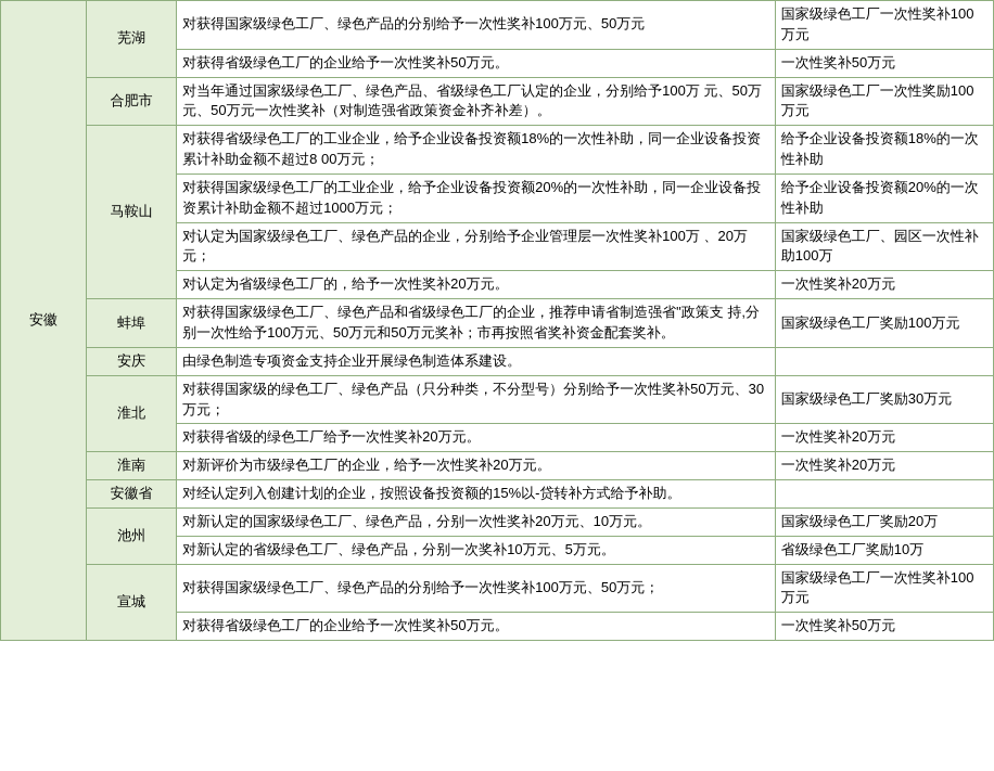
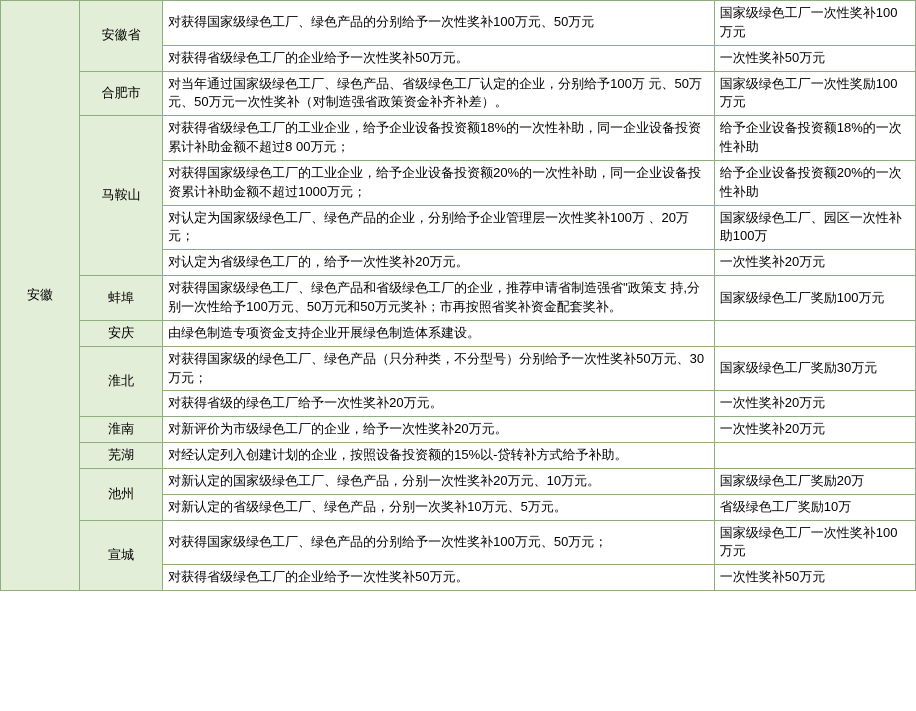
- 安徽	芜湖	对获得国家级绿色工厂、绿色产品的分别给予一次性奖补100万元、50万元	国家级绿色工厂一次性奖补100万元
+ 安徽	安徽省	对获得国家级绿色工厂、绿色产品的分别给予一次性奖补100万元、50万元	国家级绿色工厂一次性奖补100万元
  对获得省级绿色工厂的企业给予一次性奖补50万元。	一次性奖补50万元
  合肥市	对当年通过国家级绿色工厂、绿色产品、省级绿色工厂认定的企业，分别给予100万 元、50万元、50万元一次性奖补（对制造强省政策资金补齐补差）。	国家级绿色工厂一次性奖励100万元
  马鞍山	对获得省级绿色工厂的工业企业，给予企业设备投资额18%的一次性补助，同一企业设备投资累计补助金额不超过8 00万元；	给予企业设备投资额18%的一次性补助
  对获得国家级绿色工厂的工业企业，给予企业设备投资额20%的一次性补助，同一企业设备投资累计补助金额不超过1000万元；	给予企业设备投资额20%的一次性补助
  对认定为国家级绿色工厂、绿色产品的企业，分别给予企业管理层一次性奖补100万 、20万元；	国家级绿色工厂、园区一次性补助100万
  对认定为省级绿色工厂的，给予一次性奖补20万元。	一次性奖补20万元
  蚌埠	对获得国家级绿色工厂、绿色产品和省级绿色工厂的企业，推荐申请省制造强省"政策支 持,分别一次性给予100万元、50万元和50万元奖补；市再按照省奖补资金配套奖补。	国家级绿色工厂奖励100万元
  安庆	由绿色制造专项资金支持企业开展绿色制造体系建设。
  淮北	对获得国家级的绿色工厂、绿色产品（只分种类，不分型号）分别给予一次性奖补50万元、30万元；	国家级绿色工厂奖励30万元
  对获得省级的绿色工厂给予一次性奖补20万元。	一次性奖补20万元
  淮南	对新评价为市级绿色工厂的企业，给予一次性奖补20万元。	一次性奖补20万元
- 安徽省	对经认定列入创建计划的企业，按照设备投资额的15%以-贷转补方式给予补助。
+ 芜湖	对经认定列入创建计划的企业，按照设备投资额的15%以-贷转补方式给予补助。
  池州	对新认定的国家级绿色工厂、绿色产品，分别一次性奖补20万元、10万元。	国家级绿色工厂奖励20万
  对新认定的省级绿色工厂、绿色产品，分别一次奖补10万元、5万元。	省级绿色工厂奖励10万
  宣城	对获得国家级绿色工厂、绿色产品的分别给予一次性奖补100万元、50万元；	国家级绿色工厂一次性奖补100万元
  对获得省级绿色工厂的企业给予一次性奖补50万元。	一次性奖补50万元
